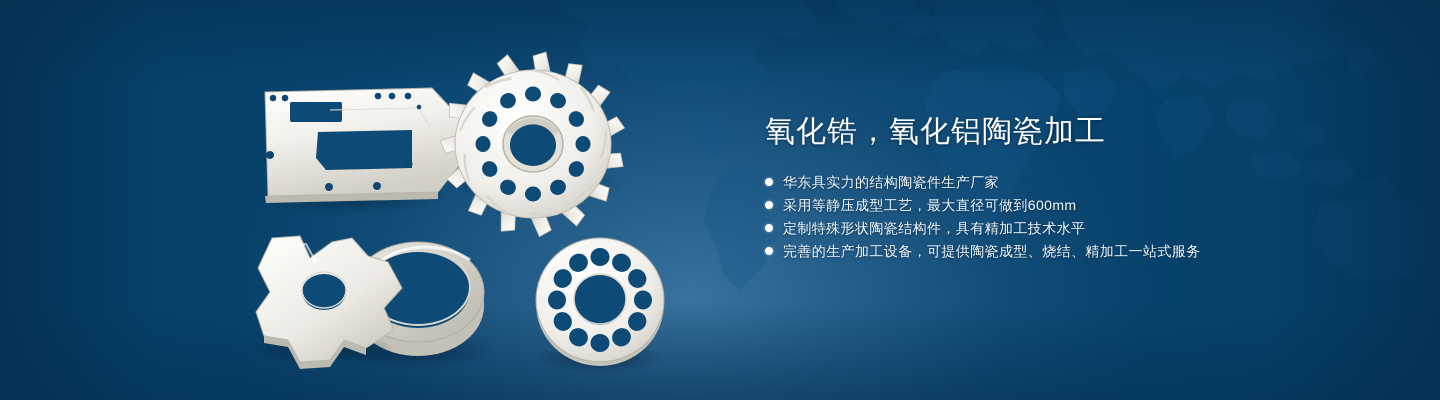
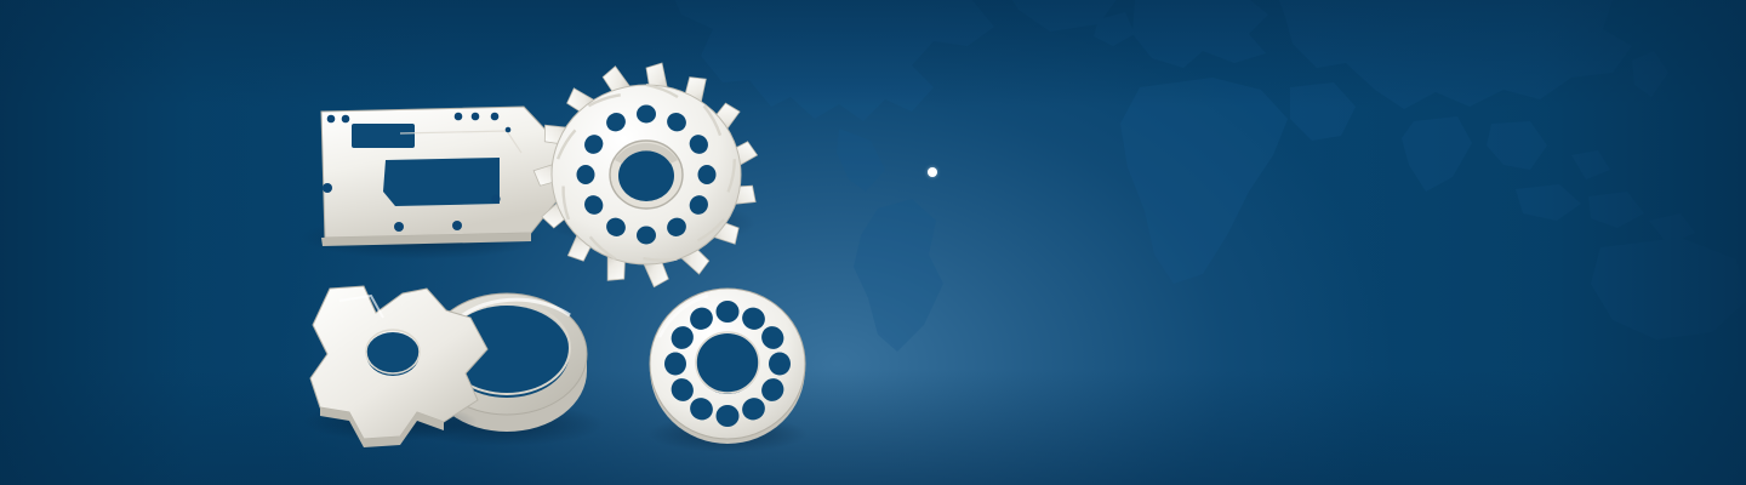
- 氧化锆，氧化铝陶瓷加工
- 华东具实力的结构陶瓷件生产厂家
- 采用等静压成型工艺，最大直径可做到600mm
- 定制特殊形状陶瓷结构件，具有精加工技术水平
- 完善的生产加工设备，可提供陶瓷成型、烧结、精加工一站式服务
